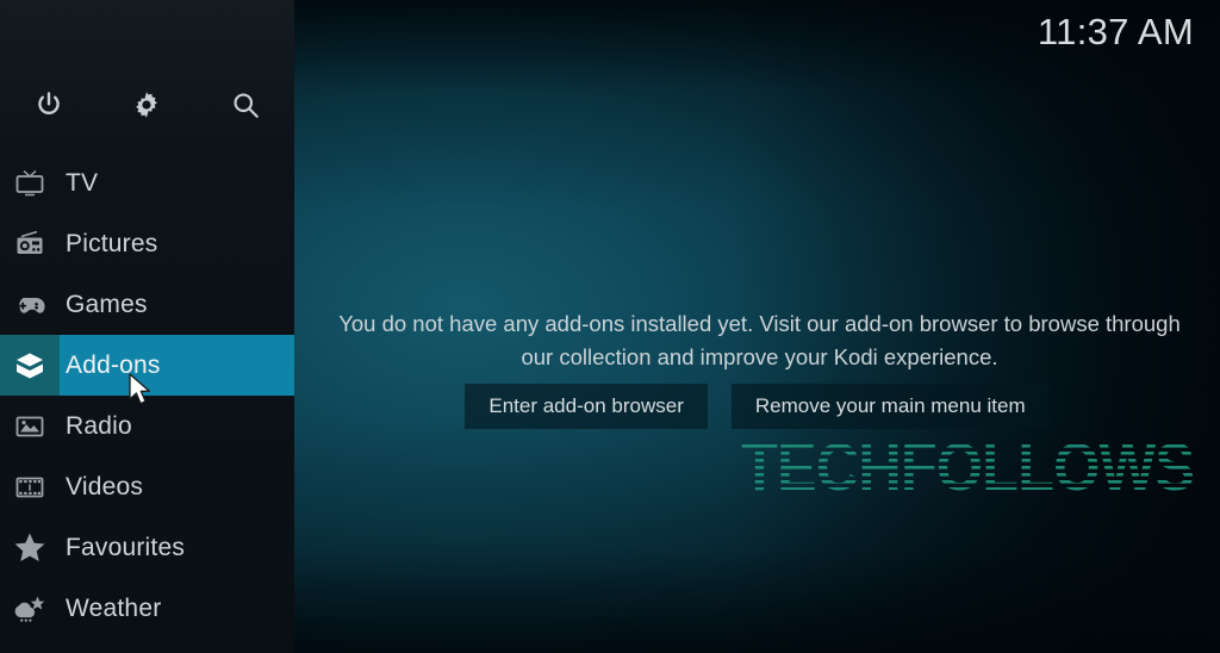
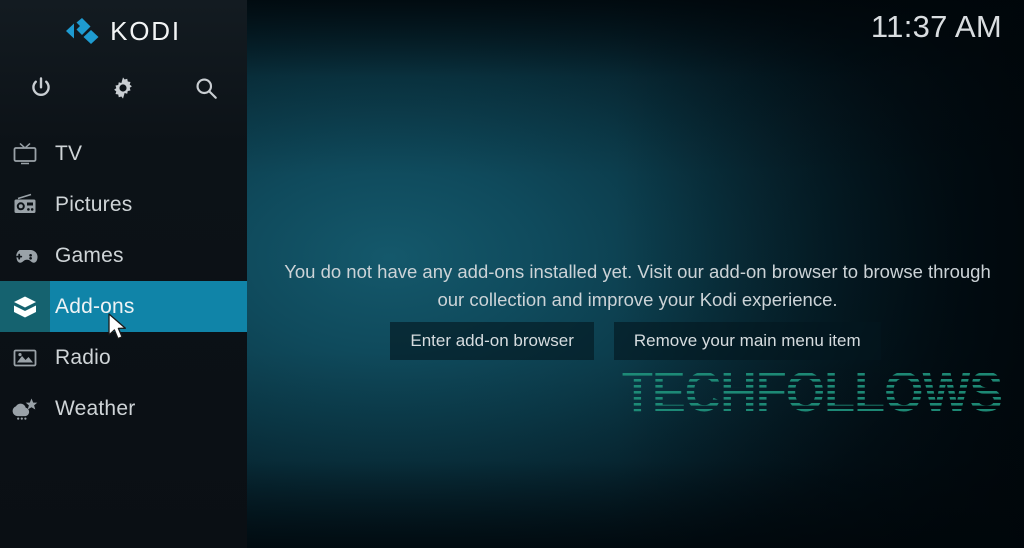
  11:37 AM
  You do not have any add-ons installed yet. Visit our add-on browser to browse through our collection and improve your Kodi experience.
  Enter add-on browser
  Remove your main menu item
  TECHFOLLOWS
+ KODI
  TV
  Pictures
  Games
  Add-ons
  Radio
- Videos
- Favourites
  Weather
